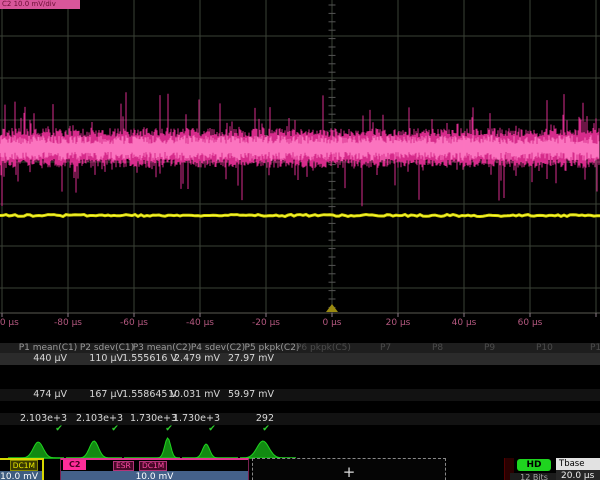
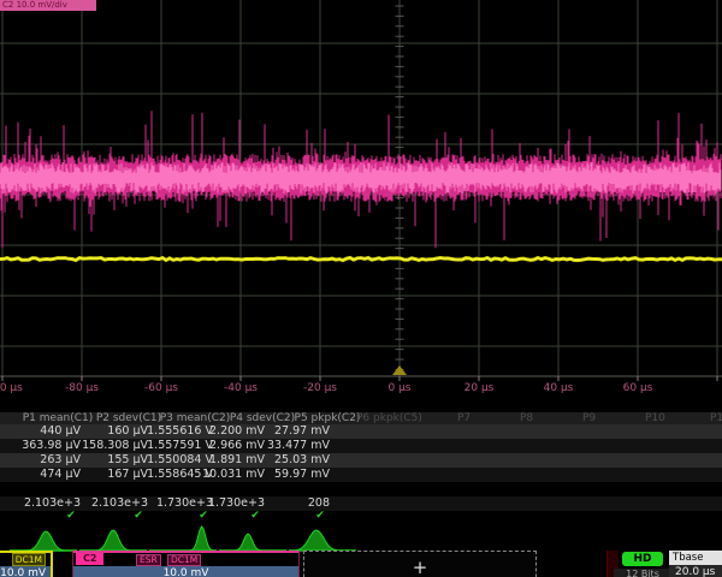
  C2 10.0 mV/div
  -80 µs
  -60 µs
  -40 µs
  -20 µs
  0 µs
  20 µs
  40 µs
  60 µs
  P1 mean(C1)
  P2 sdev(C1)
  P3 mean(C2)
  P4 sdev(C2)
  P5 pkpk(C2)
  P6 pkpk(C5)
  P7
  P8
  P9
  P10
  440 µV
- 110 µV
+ 160 µV
  1.555616 V
- 2.479 mV
+ 2.200 mV
  27.97 mV
+ 363.98 µV
+ 158.308 µV
+ 1.557591 V
+ 2.966 mV
+ 33.477 mV
+ 263 µV
+ 155 µV
+ 1.550084 V
+ 1.891 mV
+ 25.03 mV
  474 µV
  167 µV
  1.558645 V
  10.031 mV
  59.97 mV
  2.103e+3
  2.103e+3
  1.730e+3
  1.730e+3
- 292
+ 208
  ✔
  ✔
  ✔
  ✔
  ✔
  DC1M
  10.0 mV
  C2
  ESR
  DC1M
  10.0 mV
  +
  HD
  12 Bits
  Tbase
  20.0 µs
